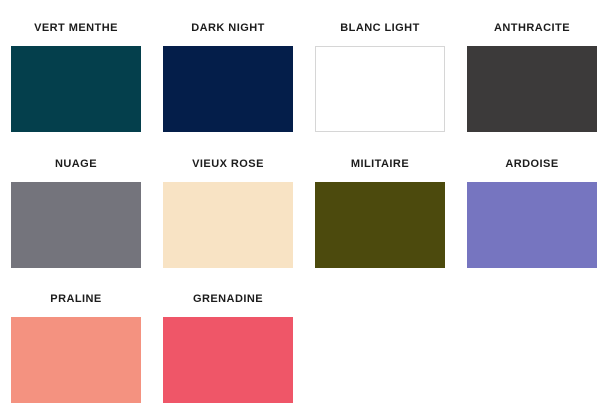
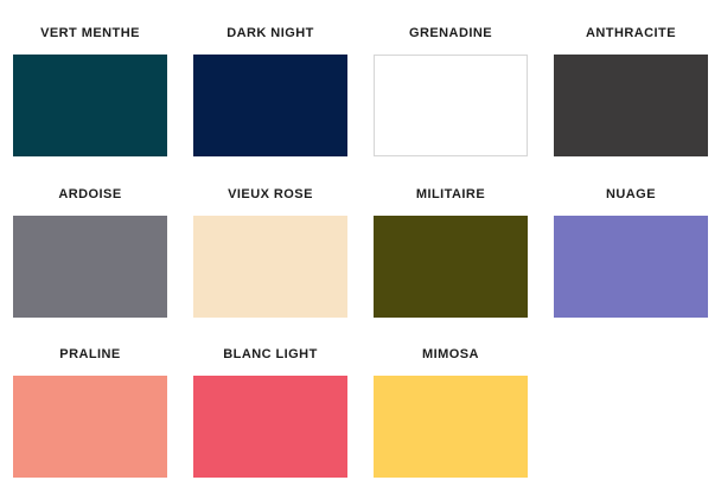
  VERT MENTHE
  DARK NIGHT
- BLANC LIGHT
+ GRENADINE
  ANTHRACITE
- NUAGE
+ ARDOISE
  VIEUX ROSE
  MILITAIRE
- ARDOISE
+ NUAGE
  PRALINE
- GRENADINE
+ BLANC LIGHT
+ MIMOSA
